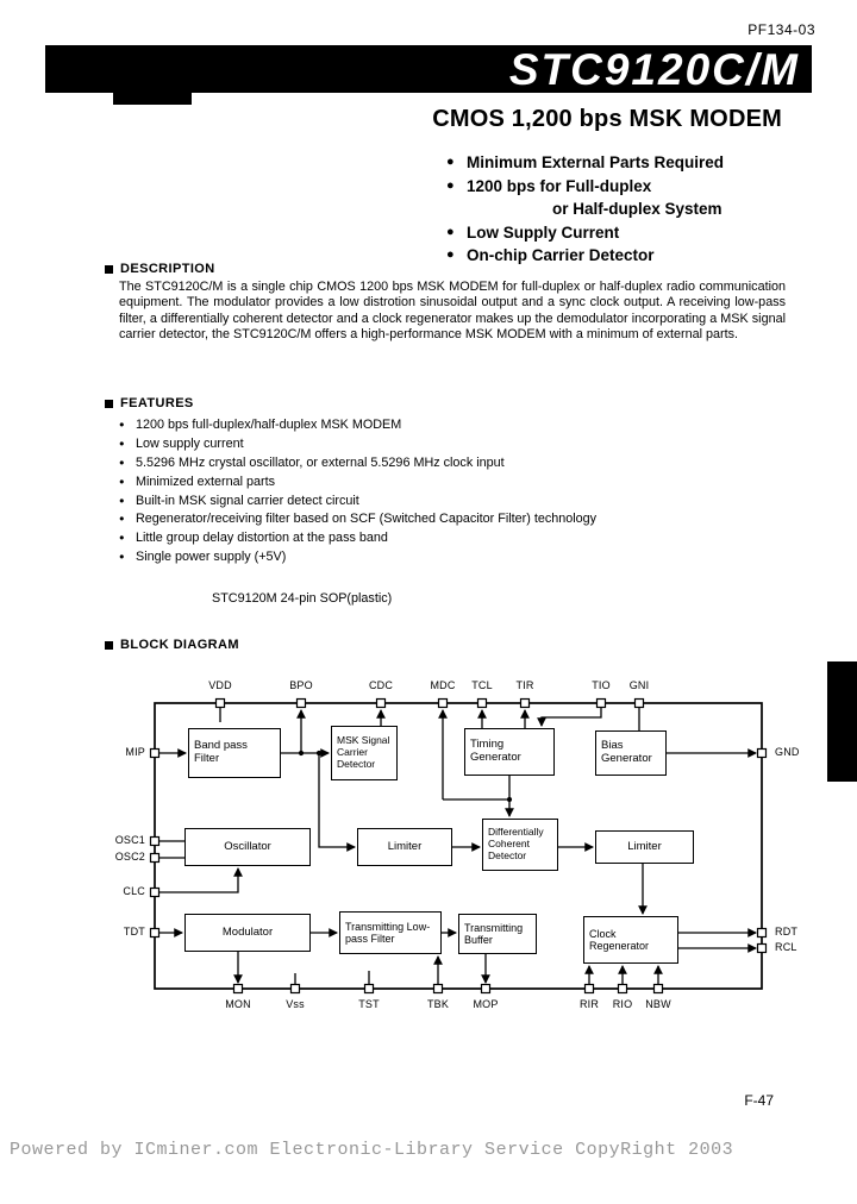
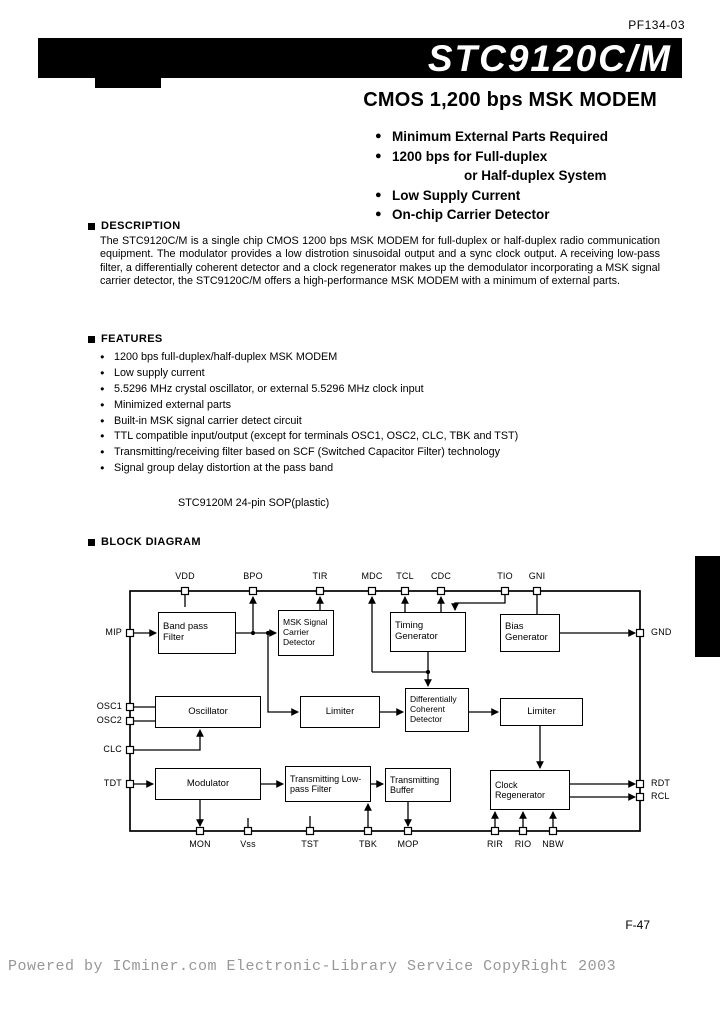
  PF134-03
  STC9120C/M
  CMOS 1,200 bps MSK MODEM
  Minimum External Parts Required
  1200 bps for Full-duplex
  or Half-duplex System
  Low Supply Current
  On-chip Carrier Detector
  DESCRIPTION
  The STC9120C/M is a single chip CMOS 1200 bps MSK MODEM for full-duplex or half-duplex radio communication equipment. The modulator provides a low distrotion sinusoidal output and a sync clock output. A receiving low-pass filter, a differentially coherent detector and a clock regenerator makes up the demodulator incorporating a MSK signal carrier detector, the STC9120C/M offers a high-performance MSK MODEM with a minimum of external parts.
  FEATURES
  1200 bps full-duplex/half-duplex MSK MODEM
  Low supply current
  5.5296 MHz crystal oscillator, or external 5.5296 MHz clock input
  Minimized external parts
  Built-in MSK signal carrier detect circuit
+ TTL compatible input/output (except for terminals OSC1, OSC2, CLC, TBK and TST)
- Regenerator/receiving filter based on SCF (Switched Capacitor Filter) technology
+ Transmitting/receiving filter based on SCF (Switched Capacitor Filter) technology
- Little group delay distortion at the pass band
+ Signal group delay distortion at the pass band
- Single power supply (+5V)
  STC9120M 24-pin SOP(plastic)
  BLOCK DIAGRAM
  Band pass Filter
  MSK Signal Carrier Detector
  Timing Generator
  Bias Generator
  Oscillator
  Limiter
  Differentially Coherent Detector
  Limiter
  Modulator
  Transmitting Low-pass Filter
  Transmitting Buffer
  Clock Regenerator
  VDD
  BPO
- CDC
+ TIR
  MDC
  TCL
- TIR
+ CDC
  TIO
  GNI
  MIP
  OSC1
  OSC2
  CLC
  TDT
  GND
  RDT
  RCL
  MON
  Vss
  TST
  TBK
  MOP
  RIR
  RIO
  NBW
  F-47
  Powered by ICminer.com Electronic-Library Service CopyRight 2003
